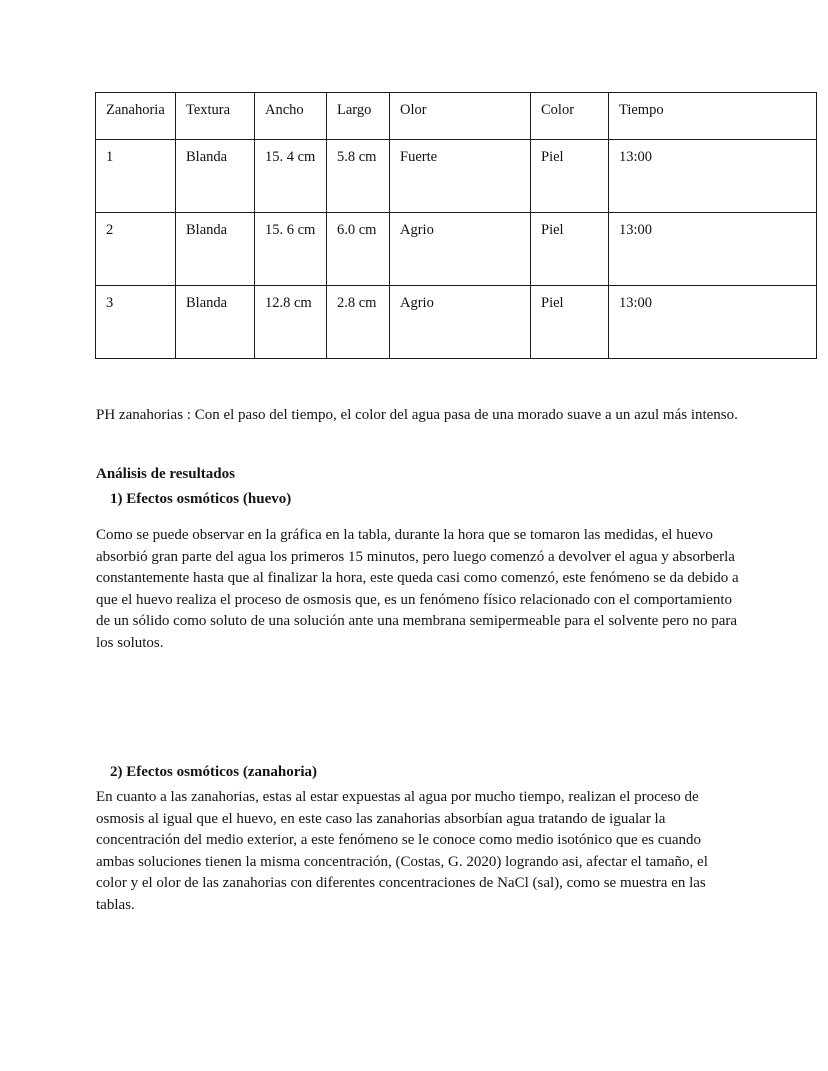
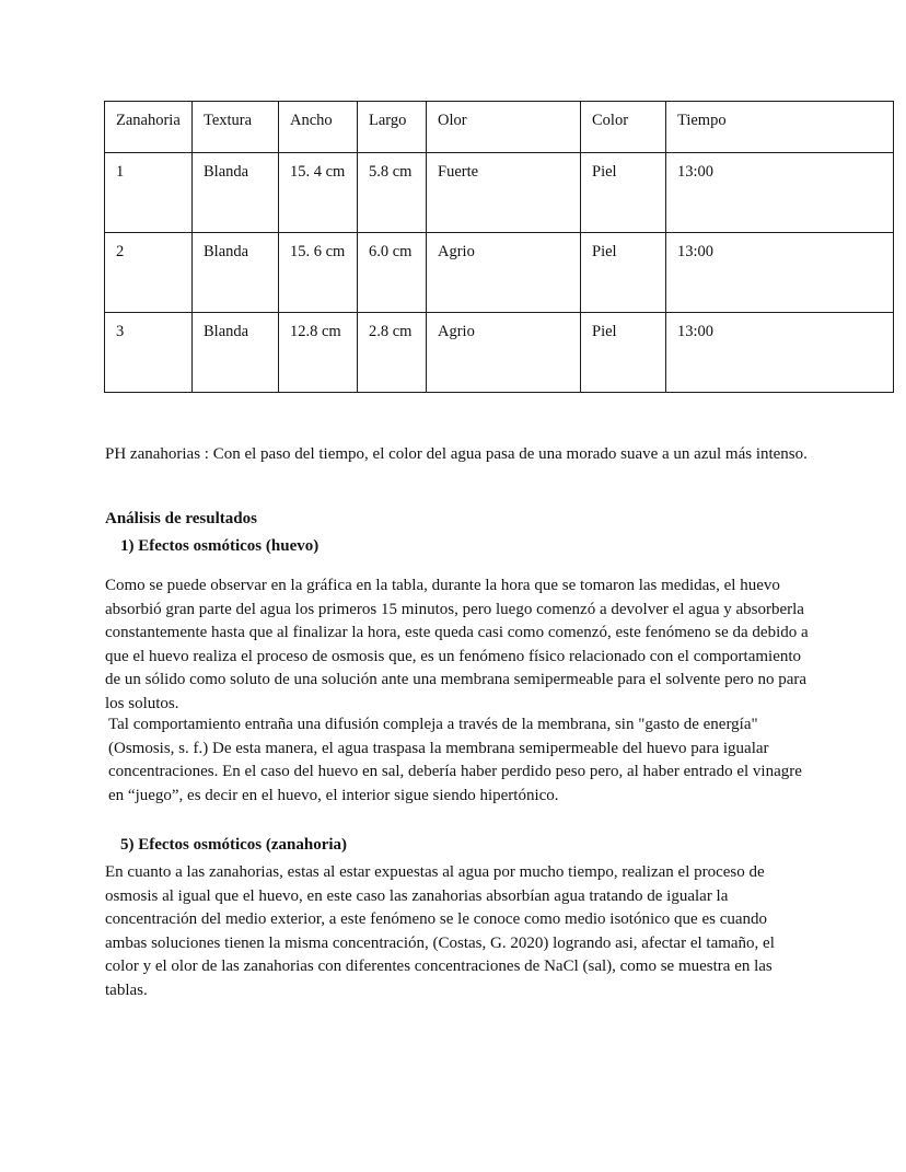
  Zanahoria	Textura	Ancho	Largo	Olor	Color	Tiempo
  1	Blanda	15. 4 cm	5.8 cm	Fuerte	Piel	13:00
  2	Blanda	15. 6 cm	6.0 cm	Agrio	Piel	13:00
  3	Blanda	12.8 cm	2.8 cm	Agrio	Piel	13:00
  PH zanahorias : Con el paso del tiempo, el color del agua pasa de una morado suave a un azul más intenso.
  Análisis de resultados
  1) Efectos osmóticos (huevo)
  Como se puede observar en la gráfica en la tabla, durante la hora que se tomaron las medidas, el huevo absorbió gran parte del agua los primeros 15 minutos, pero luego comenzó a devolver el agua y absorberla constantemente hasta que al finalizar la hora, este queda casi como comenzó, este fenómeno se da debido a que el huevo realiza el proceso de osmosis que, es un fenómeno físico relacionado con el comportamiento de un sólido como soluto de una solución ante una membrana semipermeable para el solvente pero no para los solutos.
+ Tal comportamiento entraña una difusión compleja a través de la membrana, sin "gasto de energía" (Osmosis, s. f.) De esta manera, el agua traspasa la membrana semipermeable del huevo para igualar concentraciones. En el caso del huevo en sal, debería haber perdido peso pero, al haber entrado el vinagre en “juego”, es decir en el huevo, el interior sigue siendo hipertónico.
- 2) Efectos osmóticos (zanahoria)
+ 5) Efectos osmóticos (zanahoria)
  En cuanto a las zanahorias, estas al estar expuestas al agua por mucho tiempo, realizan el proceso de osmosis al igual que el huevo, en este caso las zanahorias absorbían agua tratando de igualar la concentración del medio exterior, a este fenómeno se le conoce como medio isotónico que es cuando ambas soluciones tienen la misma concentración, (Costas, G. 2020) logrando asi, afectar el tamaño, el color y el olor de las zanahorias con diferentes concentraciones de NaCl (sal), como se muestra en las tablas.
